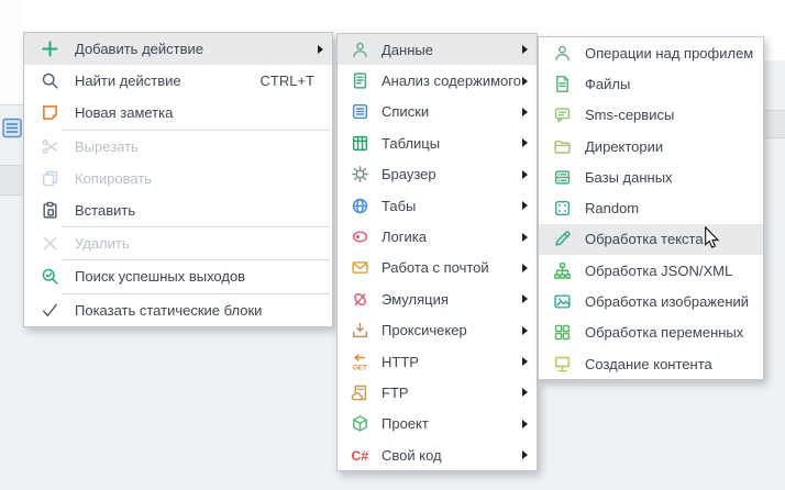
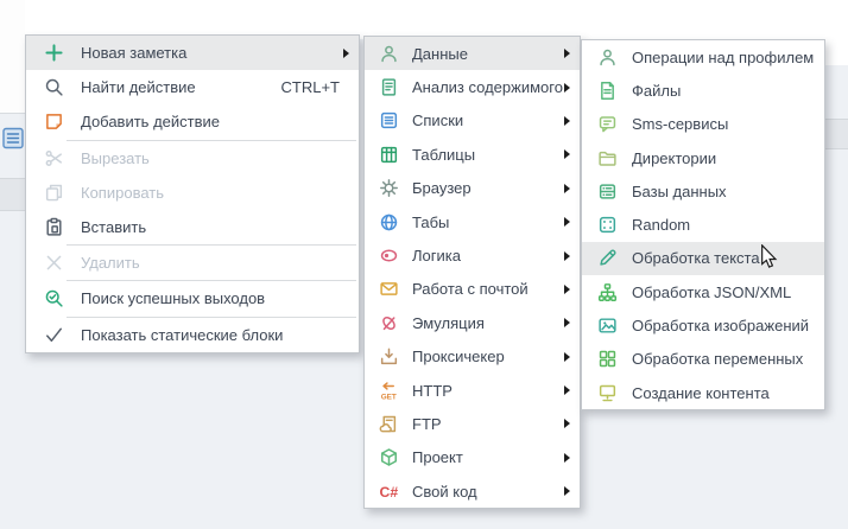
- Добавить действие
+ Новая заметка
  Найти действие
  CTRL+T
- Новая заметка
+ Добавить действие
  Вырезать
  Копировать
  Вставить
  Удалить
  Поиск успешных выходов
  Показать статические блоки
  Данные
  Анализ содержимого
  Списки
  Таблицы
  Браузер
  Табы
  Логика
  Работа с почтой
  Эмуляция
  Проксичекер
  HTTP
  FTP
  Проект
  C#
  Свой код
  Операции над профилем
  Файлы
  Sms-сервисы
  Директории
  Базы данных
  Random
  Обработка текста
  Обработка JSON/XML
  Обработка изображений
  Обработка переменных
  Создание контента
